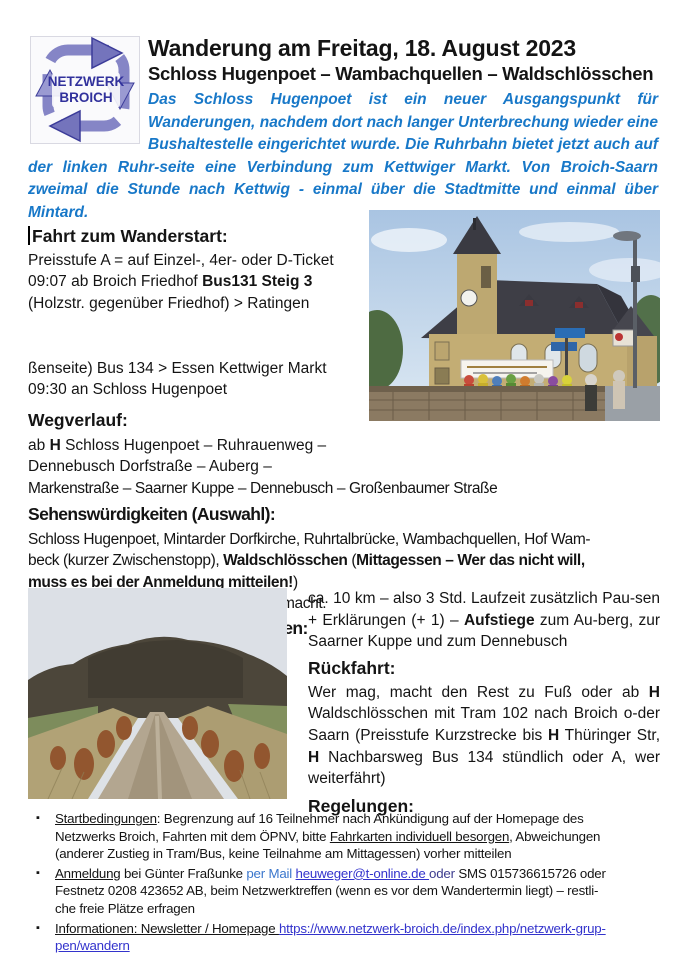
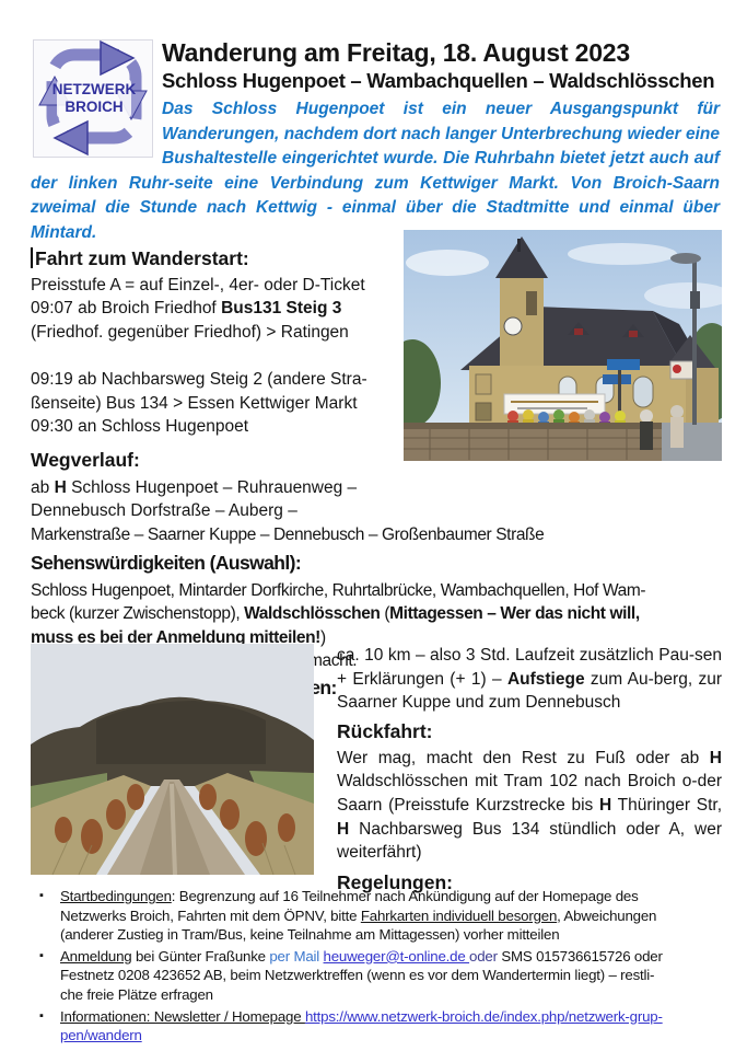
  NETZWERK
  BROICH
  Wanderung am Freitag, 18. August 2023
  Schloss Hugenpoet – Wambachquellen – Waldschlösschen
  Das Schloss Hugenpoet ist ein neuer Ausgangspunkt für Wanderungen, nachdem dort nach langer Unterbrechung wieder eine Bushaltestelle eingerichtet wurde. Die Ruhrbahn bietet jetzt auch auf der linken Ruhr-seite eine Verbindung zum Kettwiger Markt. Von Broich-Saarn zweimal die Stunde nach Kettwig - einmal über die Stadtmitte und einmal über Mintard.
  Fahrt zum Wanderstart:
  Preisstufe A = auf Einzel-, 4er- oder D-Ticket
  09:07 ab Broich Friedhof Bus131 Steig 3
- (Holzstr. gegenüber Friedhof) > Ratingen
+ (Friedhof. gegenüber Friedhof) > Ratingen
+ 09:19 ab Nachbarsweg Steig 2 (andere Stra-
  ßenseite) Bus 134 > Essen Kettwiger Markt
  09:30 an Schloss Hugenpoet
  Wegverlauf:
  ab H Schloss Hugenpoet – Ruhrauenweg –
  Dennebusch Dorfstraße – Auberg –
  Markenstraße – Saarner Kuppe – Dennebusch – Großenbaumer Straße
  Sehenswürdigkeiten (Auswahl):
  Schloss Hugenpoet, Mintarder Dorfkirche, Ruhrtalbrücke, Wambachquellen, Hof Wam-
  beck (kurzer Zwischenstopp), Waldschlösschen (Mittagessen – Wer das nicht will,
  muss es bei der Anmeldung mitteilen!)
  ca. 10 km – also 3 Std. Laufzeit zusätzlich Pau-sen + Erklärungen (+ 1) – Aufstiege zum Au-berg, zur Saarner Kuppe und zum Dennebusch
  Rückfahrt:
  Wer mag, macht den Rest zu Fuß oder ab H Waldschlösschen mit Tram 102 nach Broich o-der Saarn (Preisstufe Kurzstrecke bis H Thüringer Str, H Nachbarsweg Bus 134 stündlich oder A, wer weiterfährt)
  Regelungen:
  ▪
  Startbedingungen: Begrenzung auf 16 Teilnehmer nach Ankündigung auf der Homepage des
  Netzwerks Broich, Fahrten mit dem ÖPNV, bitte Fahrkarten individuell besorgen, Abweichungen
  (anderer Zustieg in Tram/Bus, keine Teilnahme am Mittagessen) vorher mitteilen
  ▪
  Anmeldung bei Günter Fraßunke per Mail heuweger@t-online.de oder SMS 015736615726 oder
  Festnetz 0208 423652 AB, beim Netzwerktreffen (wenn es vor dem Wandertermin liegt) – restli-
  che freie Plätze erfragen
  ▪
  Informationen: Newsletter / Homepage https://www.netzwerk-broich.de/index.php/netzwerk-grup-
  pen/wandern
